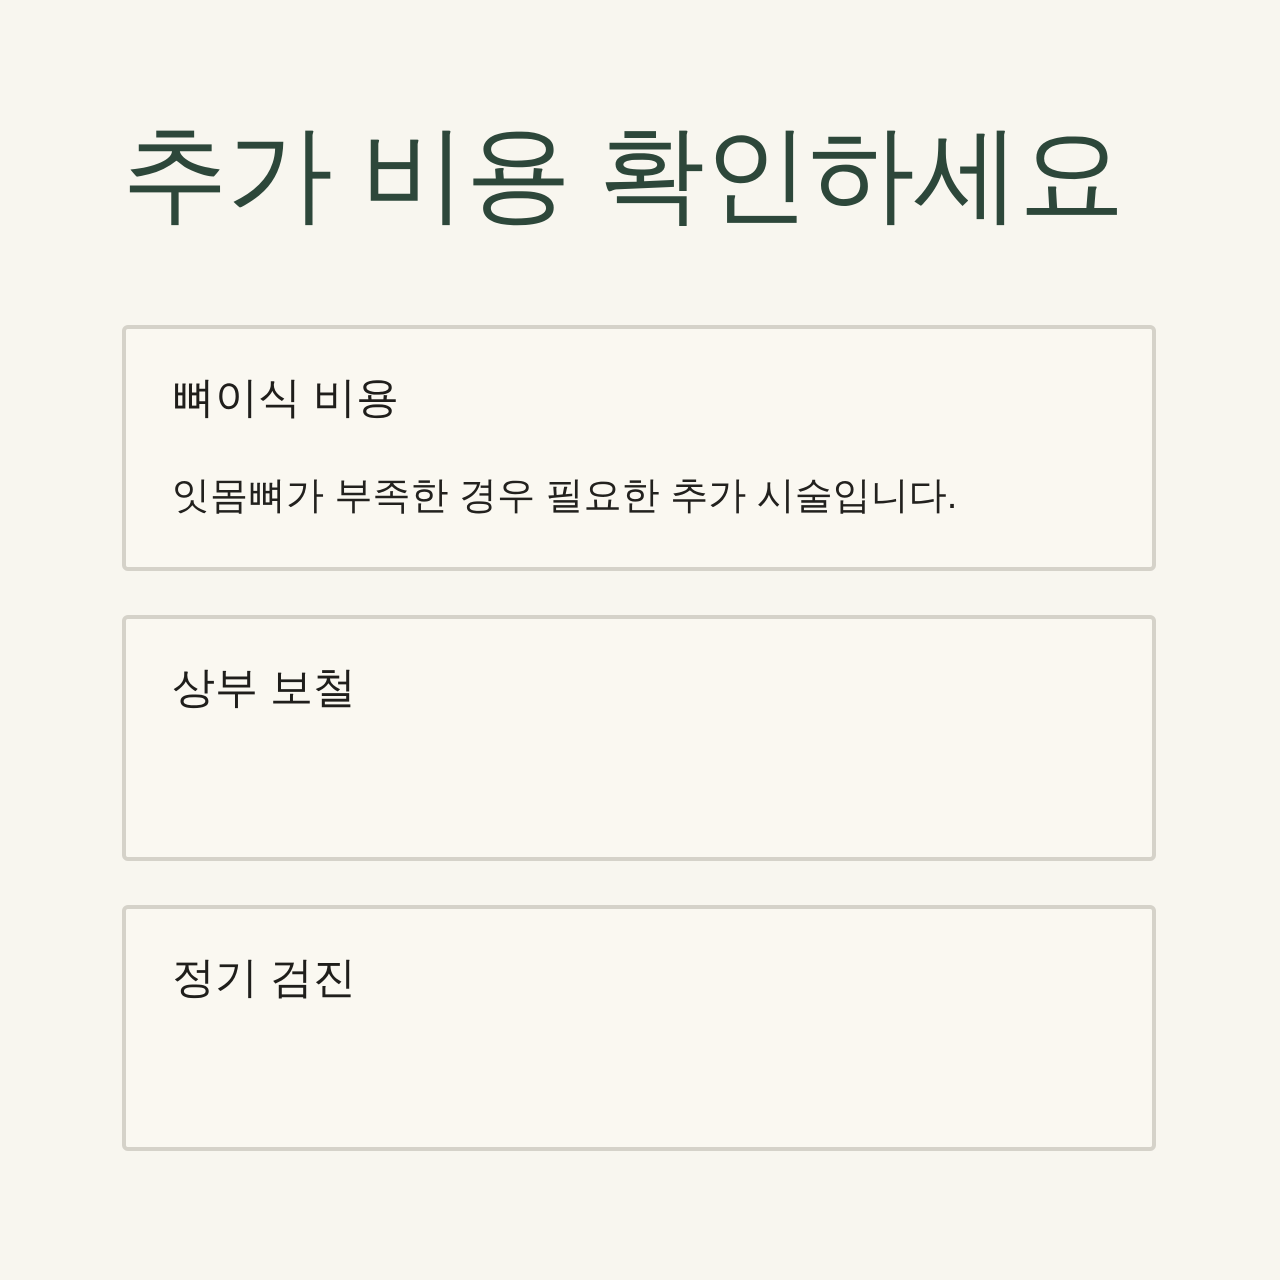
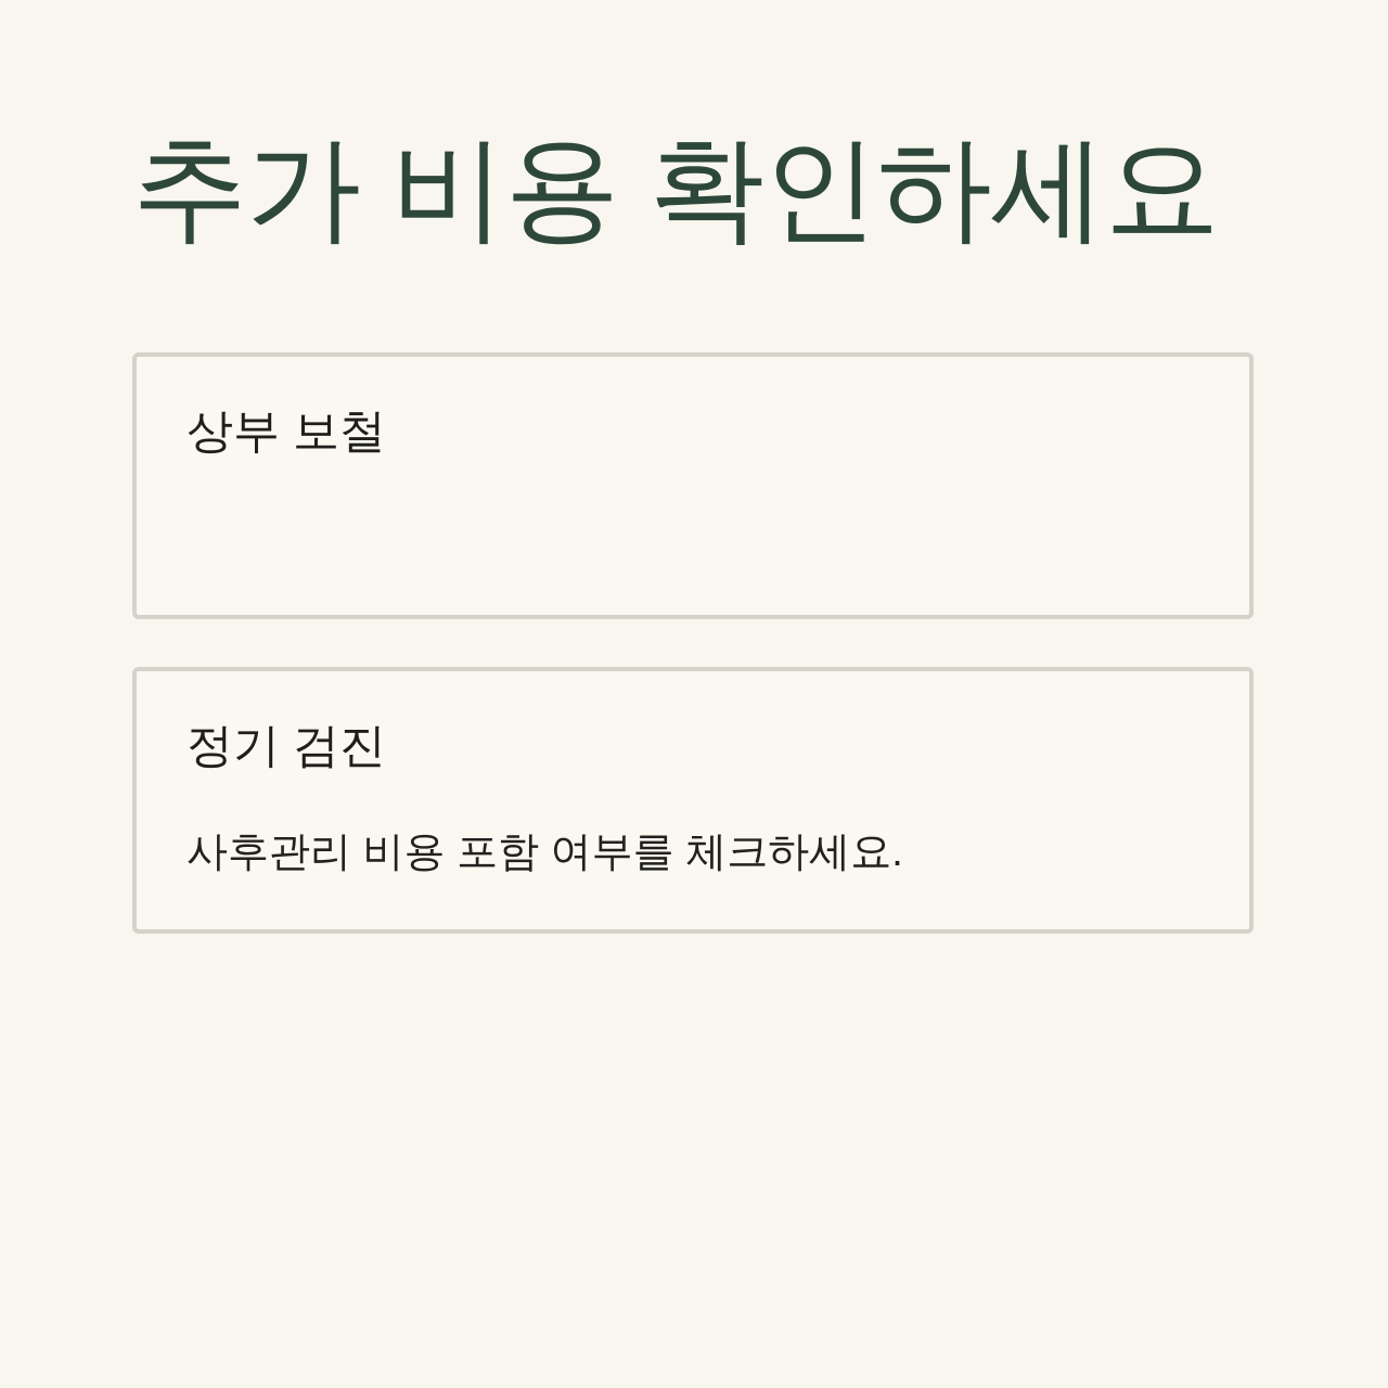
  추가 비용 확인하세요
- 뼈이식 비용
- 잇몸뼈가 부족한 경우 필요한 추가 시술입니다.
  상부 보철
  정기 검진
+ 사후관리 비용 포함 여부를 체크하세요.
